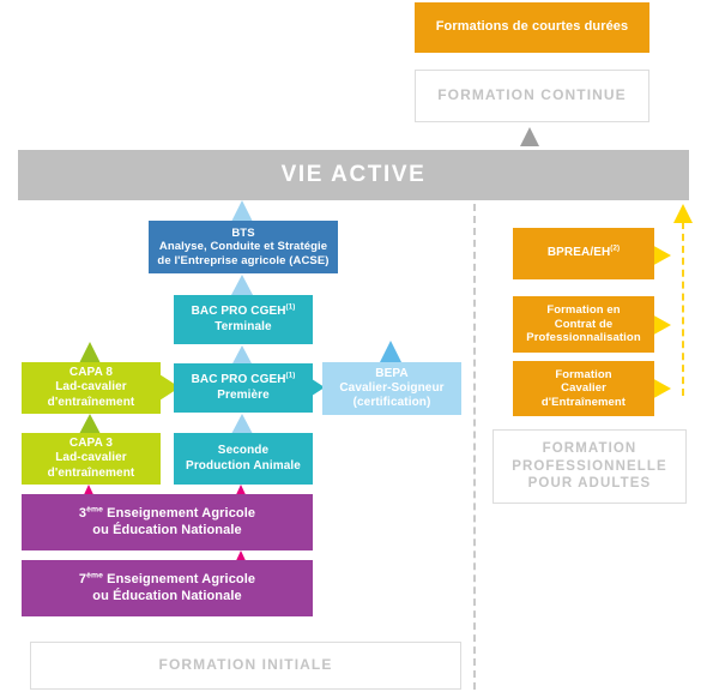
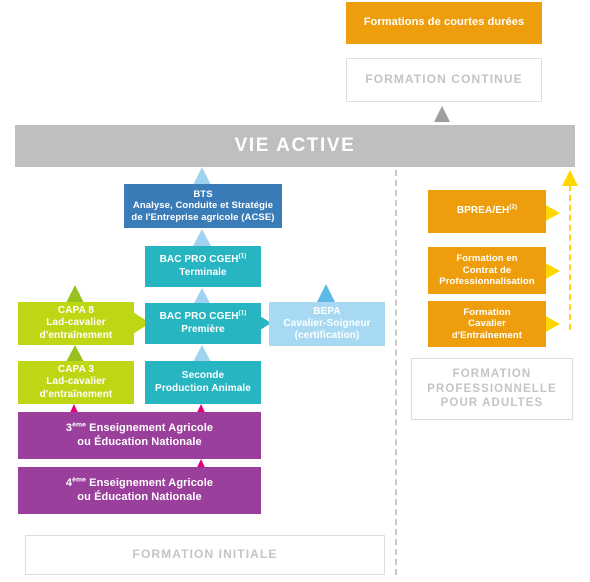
  Formations de courtes durées
  FORMATION CONTINUE
  VIE ACTIVE
  BTS
  Analyse, Conduite et Stratégie
  de l'Entreprise agricole (ACSE)
  BAC PRO CGEH
  Terminale
  BAC PRO CGEH
  Première
  BEPA
  Cavalier-Soigneur
  (certification)
  CAPA 8
  Lad-cavalier
  d'entraînement
  CAPA 3
  Lad-cavalier
  d'entraînement
  Seconde
  Production Animale
  3 Enseignement Agricole
  ou Éducation Nationale
- 7 Enseignement Agricole
+ 4 Enseignement Agricole
  ou Éducation Nationale
  FORMATION INITIALE
  BPREA/EH
  Formation en
  Contrat de
  Professionnalisation
  Formation
  Cavalier
  d'Entraînement
  FORMATION
  PROFESSIONNELLE
  POUR ADULTES
